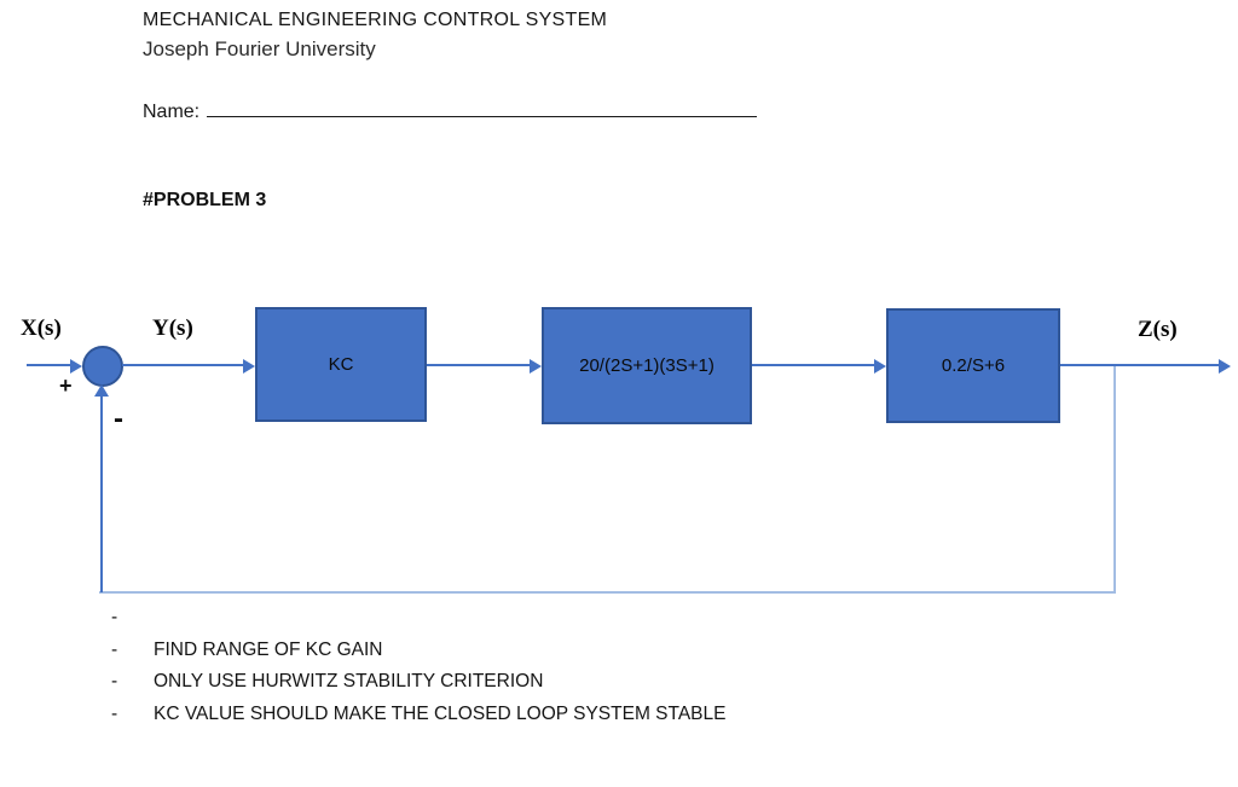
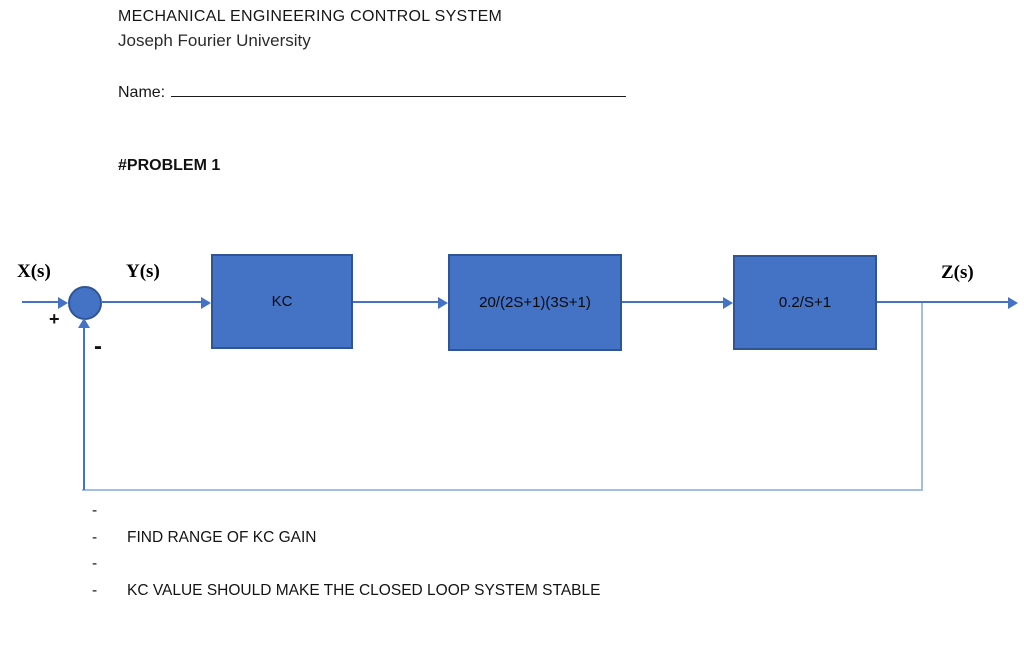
  MECHANICAL ENGINEERING CONTROL SYSTEM
  Joseph Fourier University
  Name:
- #PROBLEM 3
+ #PROBLEM 1
  X(s)
  +
  -
  Y(s)
  KC
  20/(2S+1)(3S+1)
- 0.2/S+6
+ 0.2/S+1
  Z(s)
  -
  -
  FIND RANGE OF KC GAIN
  -
- ONLY USE HURWITZ STABILITY CRITERION
  -
  KC VALUE SHOULD MAKE THE CLOSED LOOP SYSTEM STABLE
